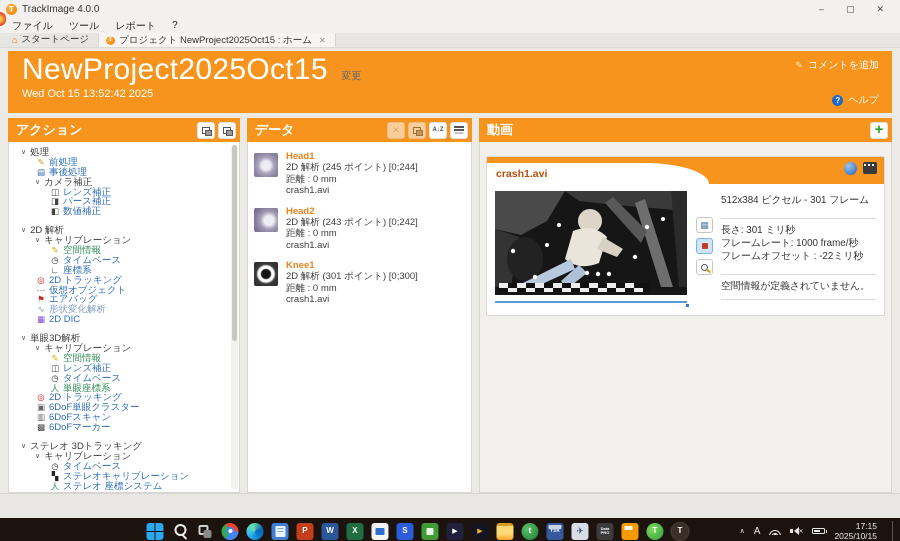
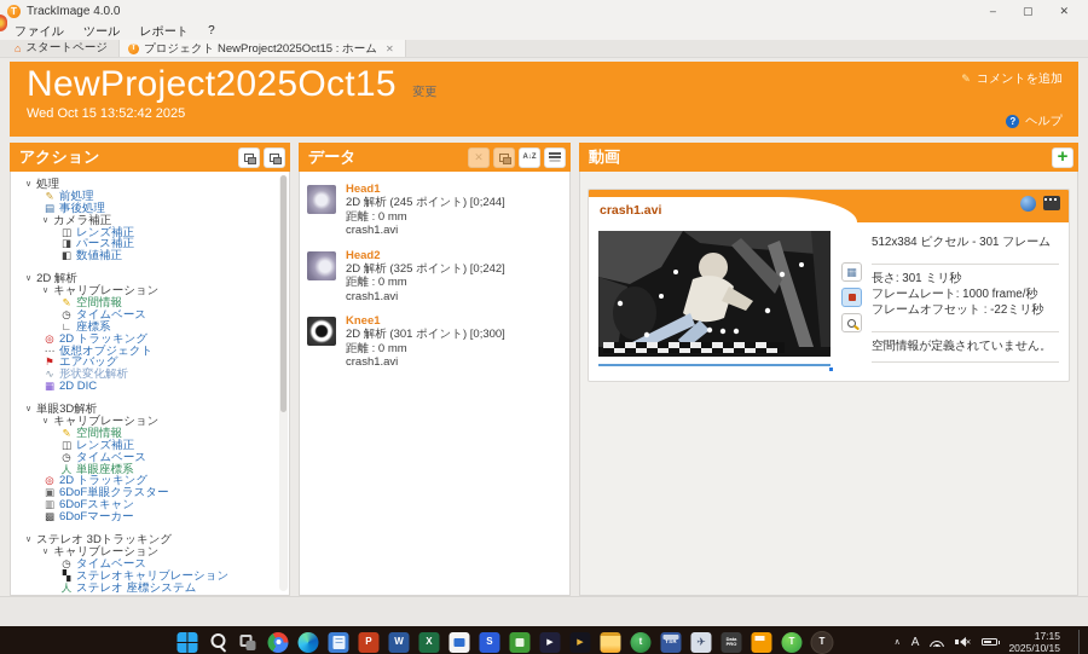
  T
  TrackImage 4.0.0
  –
  ▢
  ✕
  ファイル
  ツール
  レポート
  ?
  ⌂
  スタートページ
  プロジェクト NewProject2025Oct15 : ホーム
  ✕
  NewProject2025Oct15 変更
  Wed Oct 15 13:52:42 2025
  ✎
  コメントを追加
  ?
  ヘルプ
  アクション
  処理
  ✎
  前処理
  ▤
  事後処理
  カメラ補正
  ◫
  レンズ補正
  ◨
  パース補正
  ◧
  数値補正
  2D 解析
  キャリブレーション
  ✎
  空間情報
  ◷
  タイムベース
  ∟
  座標系
  ◎
  2D トラッキング
  ⋯
  仮想オブジェクト
  ⚑
  エアバッグ
  ∿
  形状変化解析
  ▦
  2D DIC
  単眼3D解析
  キャリブレーション
  ✎
  空間情報
  ◫
  レンズ補正
  ◷
  タイムベース
  人
  単眼座標系
  ◎
  2D トラッキング
  ▣
  6DoF単眼クラスター
  ▥
  6DoFスキャン
  ▩
  6DoFマーカー
  ステレオ 3Dトラッキング
  キャリブレーション
  ◷
  タイムベース
  ▚
  ステレオキャリブレーション
  人
  ステレオ 座標システム
  データ
  Head1
  2D 解析 (245 ポイント) [0;244]
  距離 : 0 mm
  crash1.avi
  Head2
- 2D 解析 (243 ポイント) [0;242]
+ 2D 解析 (325 ポイント) [0;242]
  距離 : 0 mm
  crash1.avi
  Knee1
  2D 解析 (301 ポイント) [0;300]
  距離 : 0 mm
  crash1.avi
  動画
  crash1.avi
  ▦
  512x384 ピクセル - 301 フレーム
  長さ: 301 ミリ秒
  フレームレート: 1000 frame/秒
  フレームオフセット : -22ミリ秒
  空間情報が定義されていません。
  P
  W
  X
  S
  t
  ✈
  T
  T
  A
  17:15
  2025/10/15
